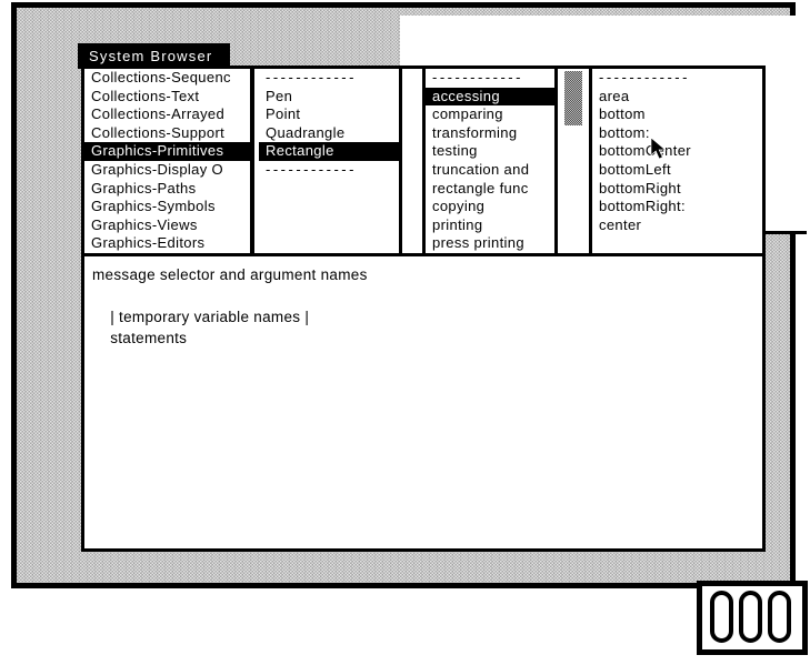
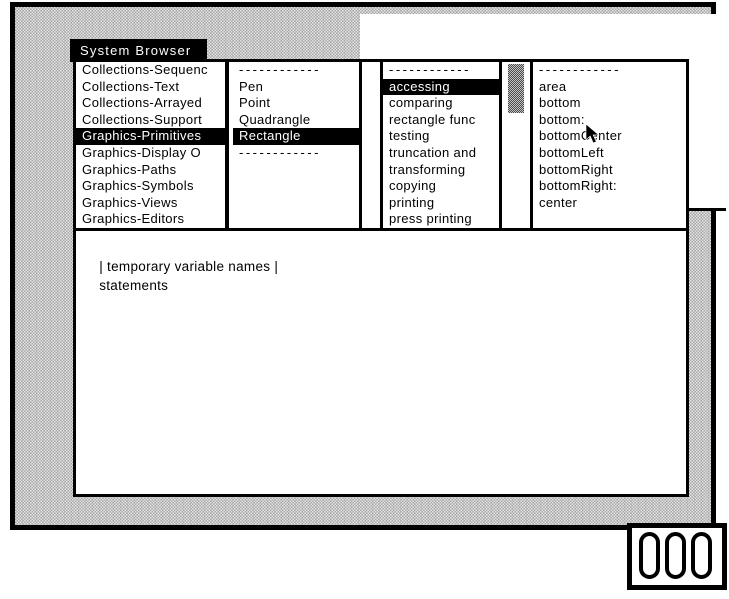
  System Browser
  Collections-Sequenc
  Collections-Text
  Collections-Arrayed
  Collections-Support
  Graphics-Primitives
  Graphics-Display O
  Graphics-Paths
  Graphics-Symbols
  Graphics-Views
  Graphics-Editors
  ------------
  Pen
  Point
  Quadrangle
  Rectangle
  ------------
  ------------
  accessing
  comparing
- transforming
+ rectangle func
  testing
  truncation and
- rectangle func
+ transforming
  copying
  printing
  press printing
  ------------
  area
  bottom
  bottom:
  bottomenter
  bottomLeft
  bottomRight
  bottomRight:
  center
- message selector and argument names
  | temporary variable names |
  statements
